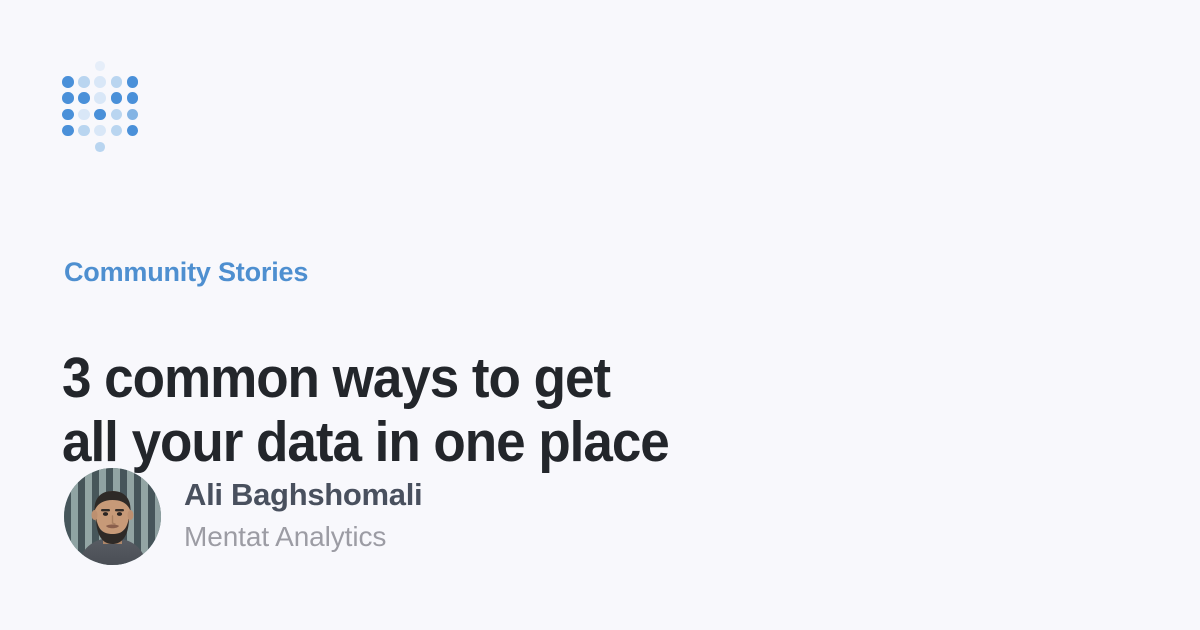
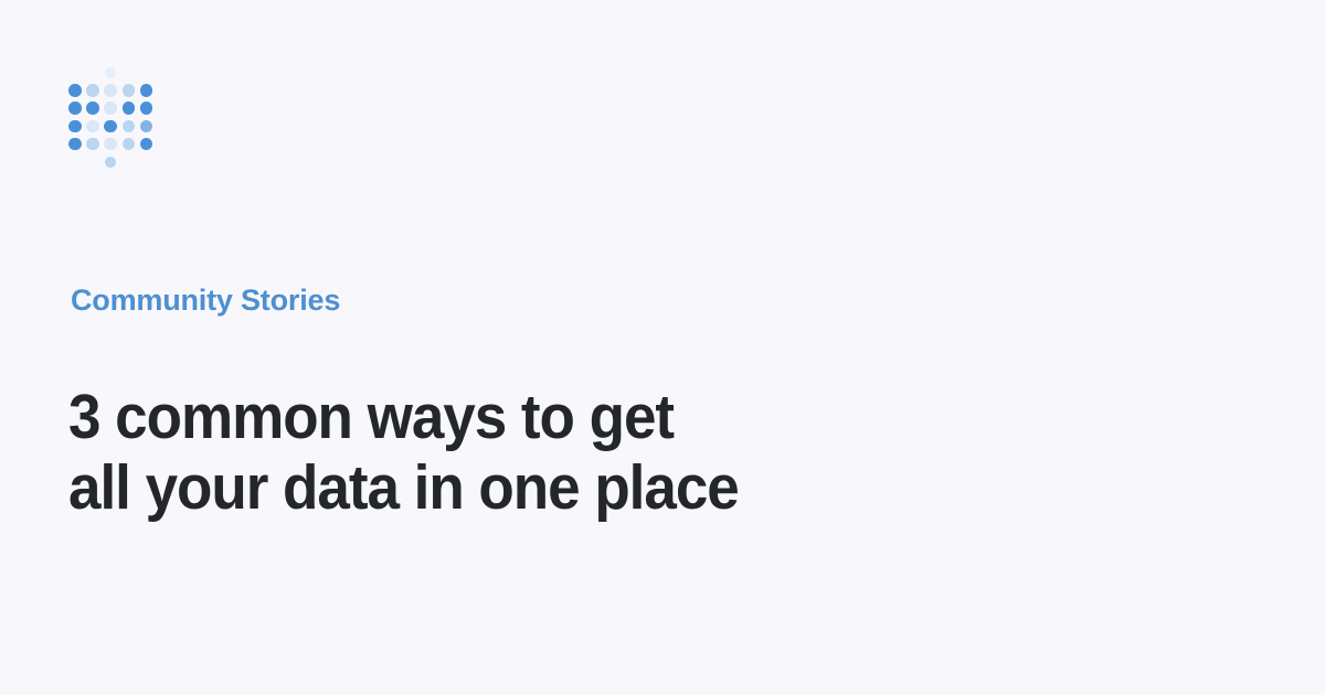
  Community Stories
  3 common ways to get
  all your data in one place
- Ali Baghshomali
- Mentat Analytics
